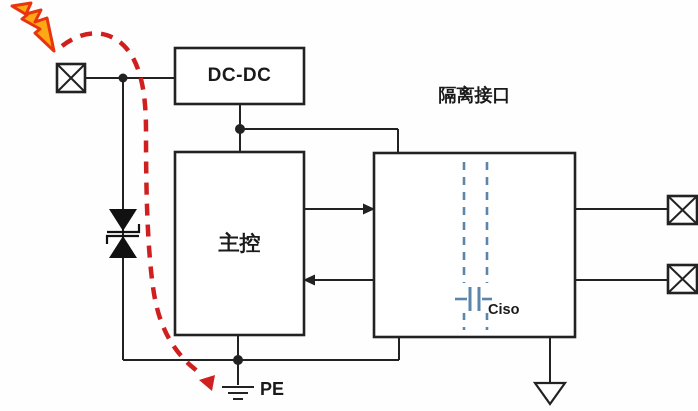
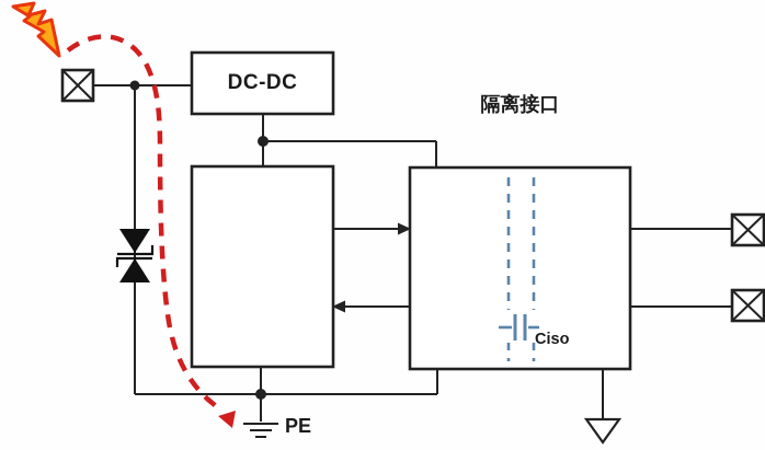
  DC-DC
- 主控
  隔离接口
  Ciso
  PE
